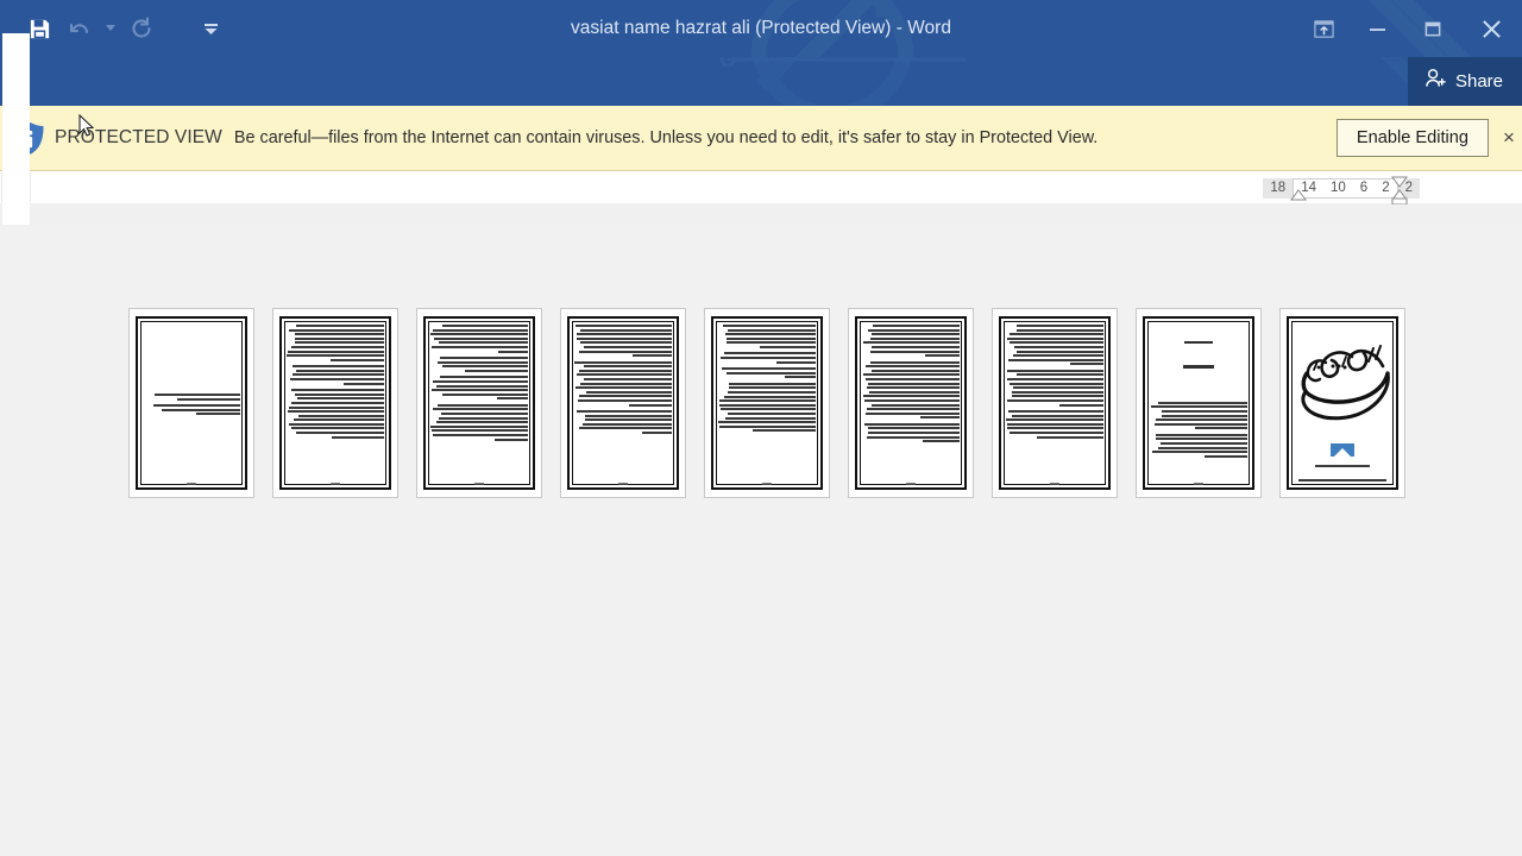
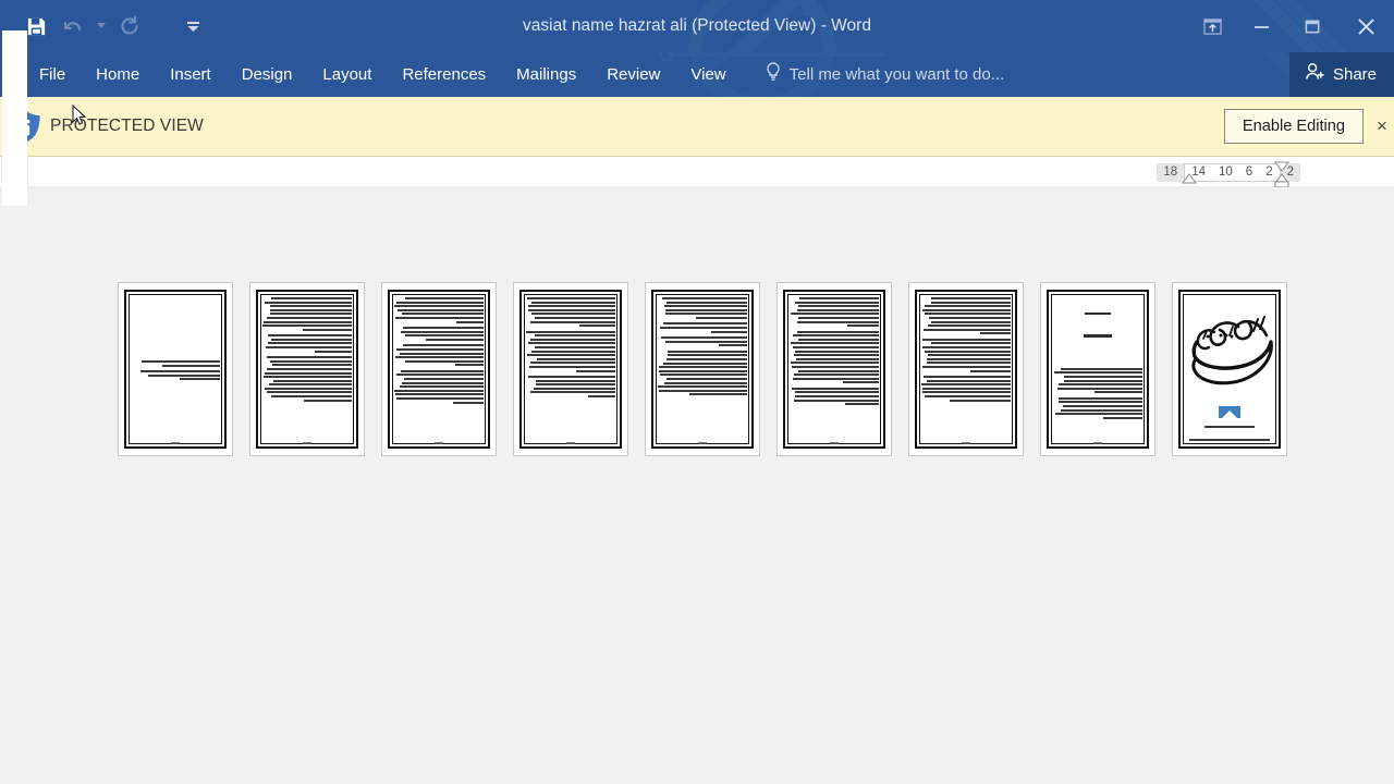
  vasiat name hazrat ali (Protected View) - Word
+ File
+ Home
+ Insert
+ Design
+ Layout
+ References
+ Mailings
+ Review
+ View
+ Tell me what you want to do...
  Share
  PROTECTED VIEW
- Be careful—files from the Internet can contain viruses. Unless you need to edit, it's safer to stay in Protected View.
  Enable Editing
  ×
  18
  14
  10
  6
  2
  2
